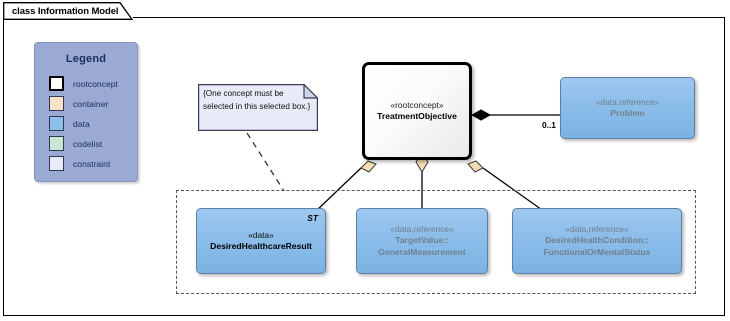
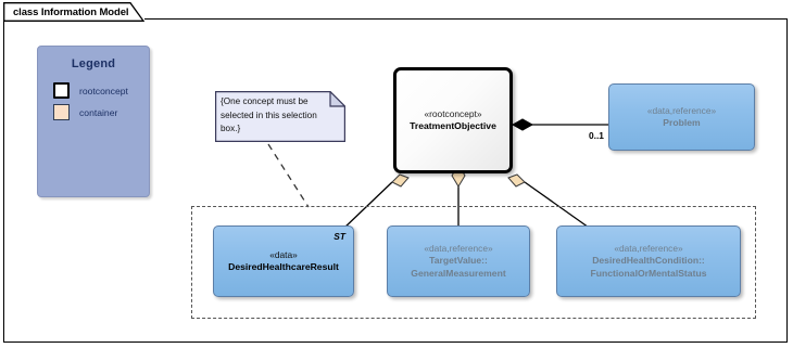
  class Information Model
  0..1
  Legend
  rootconcept
  container
- data
- codelist
- constraint
- {One concept must be selected in this selected box.}
+ {One concept must be selected in this selection box.}
  «rootconcept»
  TreatmentObjective
  «data,reference»
  Problem
  ST
  «data»
  DesiredHealthcareResult
  «data,reference»
  TargetValue::
  GeneralMeasurement
  «data,reference»
  DesiredHealthCondition::
  FunctionalOrMentalStatus
